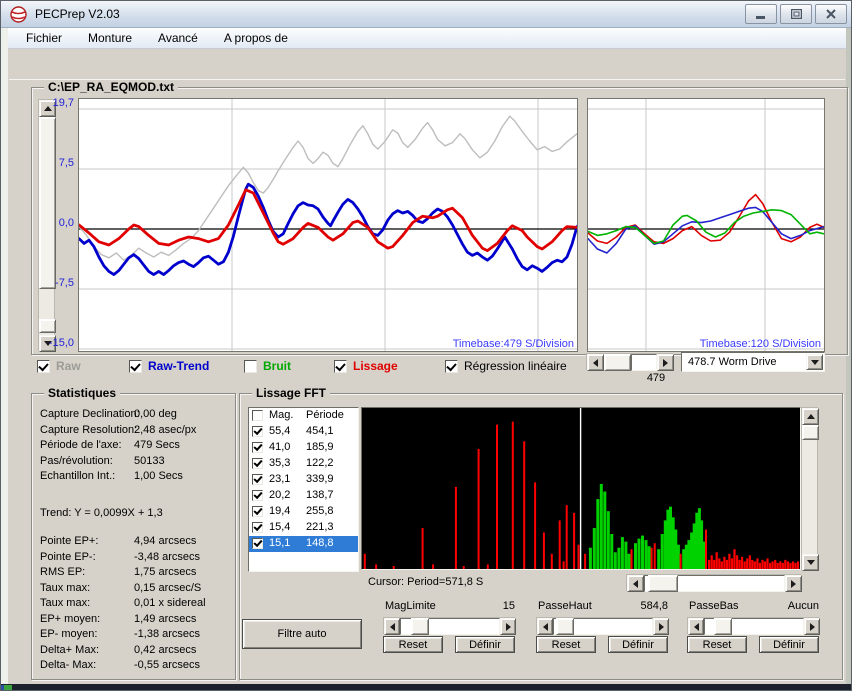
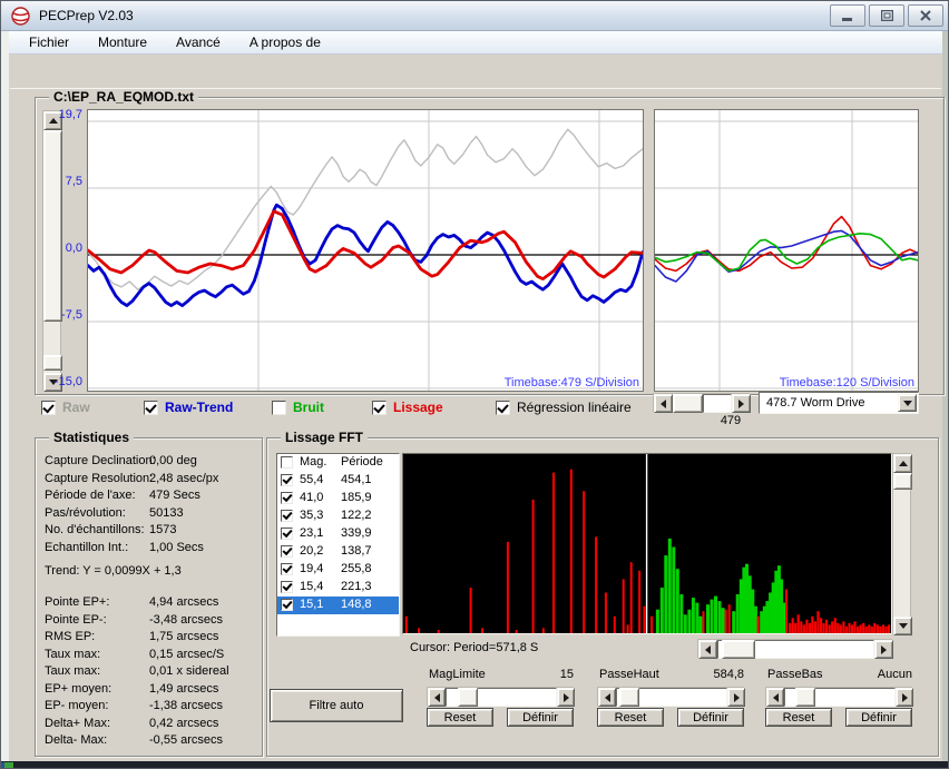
  PECPrep V2.03
  Fichier
  Monture
  Avancé
  A propos de
  C:\EP_RA_EQMOD.txt
  19,7
  7,5
  0,0
  -7,5
  -15,0
  Timebase:479 S/Division
  Timebase:120 S/Division
  479
  478.7 Worm Drive
  Raw
  Raw-Trend
  Bruit
  Lissage
  Régression linéaire
  Statistiques
  Capture Declination:
  0,00 deg
  Capture Resolution:
  2,48 asec/px
  Période de l'axe:
  479 Secs
  Pas/révolution:
  50133
+ No. d'échantillons:
+ 1573
  Echantillon Int.:
  1,00 Secs
  Trend: Y = 0,0099X + 1,3
  Pointe EP+:
  4,94 arcsecs
  Pointe EP-:
  -3,48 arcsecs
  RMS EP:
  1,75 arcsecs
  Taux max:
  0,15 arcsec/S
  Taux max:
  0,01 x sidereal
  EP+ moyen:
  1,49 arcsecs
  EP- moyen:
  -1,38 arcsecs
  Delta+ Max:
  0,42 arcsecs
  Delta- Max:
  -0,55 arcsecs
  Lissage FFT
  Mag.
  Période
  55,4
  454,1
  41,0
  185,9
  35,3
  122,2
  23,1
  339,9
  20,2
  138,7
  19,4
  255,8
  15,4
  221,3
  15,1
  148,8
  Cursor: Period=571,8 S
  Filtre auto
  MagLimite
  15
  Reset
  Définir
  PasseHaut
  584,8
  Reset
  Définir
  PasseBas
  Aucun
  Reset
  Définir
